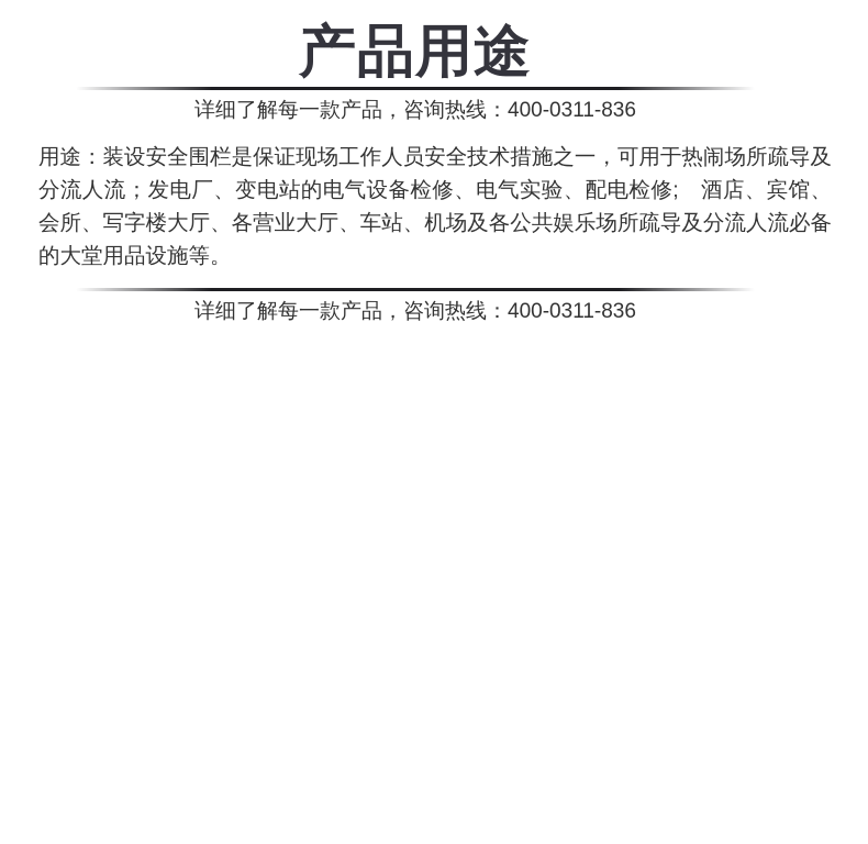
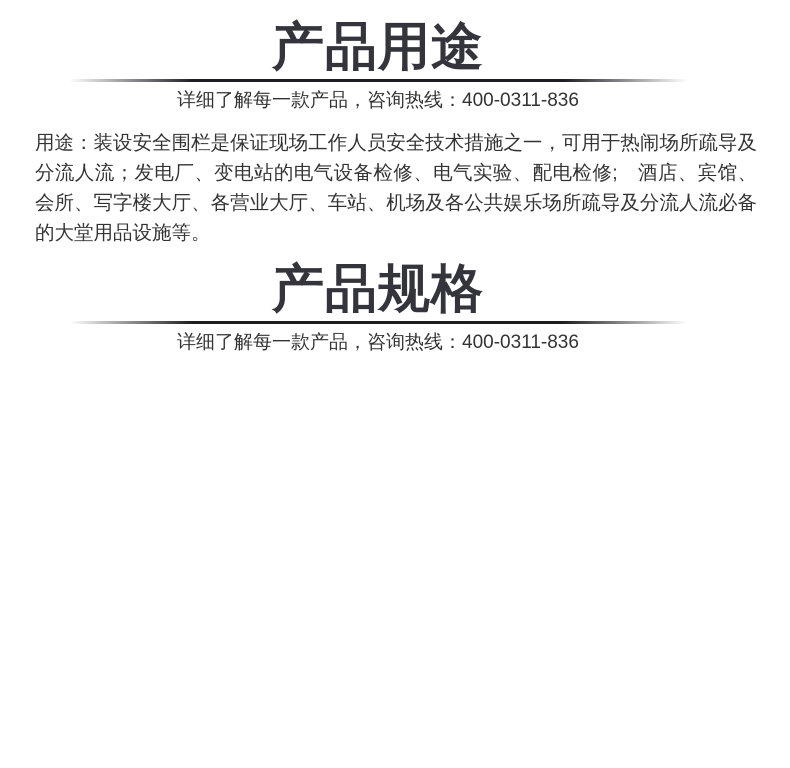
  产品用途
  详细了解每一款产品，咨询热线：400-0311-836
  用途：装设安全围栏是保证现场工作人员安全技术措施之一，可用于热闹场所疏导及分流人流；发电厂、变电站的电气设备检修、电气实验、配电检修; 酒店、宾馆、会所、写字楼大厅、各营业大厅、车站、机场及各公共娱乐场所疏导及分流人流必备的大堂用品设施等。
+ 产品规格
  详细了解每一款产品，咨询热线：400-0311-836
